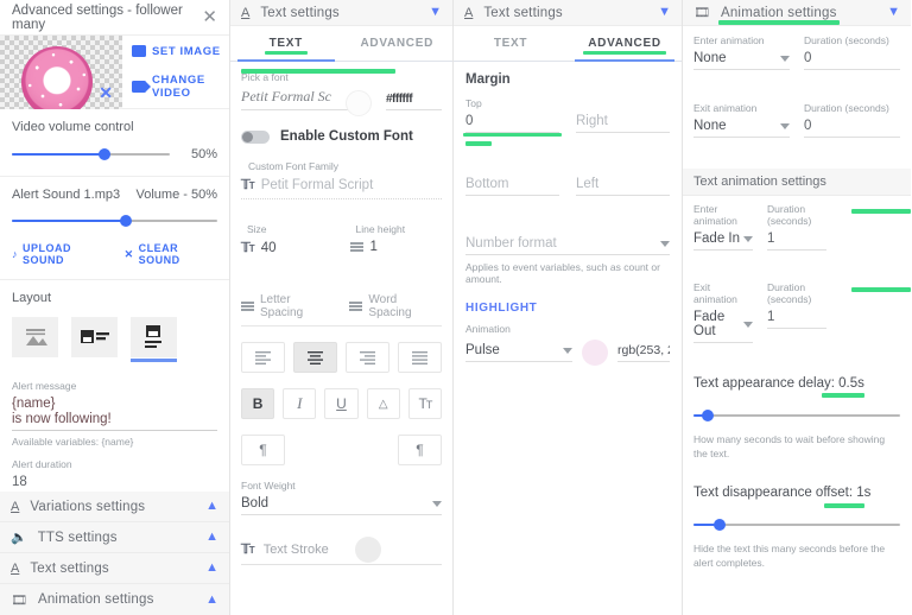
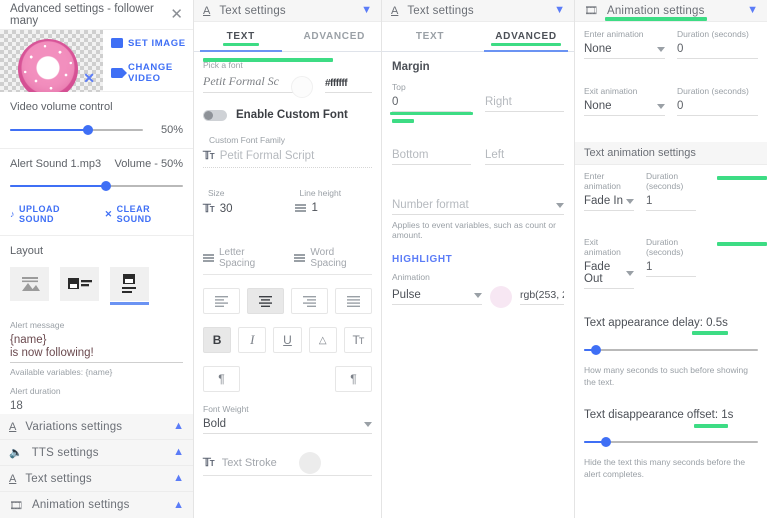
  Advanced settings - follower many
  ✕
  ✕
  SET IMAGE
  CHANGE VIDEO
  Video volume control
  50%
  Alert Sound 1.mp3
  Volume - 50%
  ♪
  UPLOAD SOUND
  ✕
  CLEAR SOUND
  Layout
  Alert message
  {name}
  is now following!
  Available variables: {name}
  Alert duration
  18
  A
  Variations settings
  ▲
  🔈
  TTS settings
  ▲
  A
  Text settings
  ▲
  🎞
  Animation settings
  ▲
  A
  Text settings
  ▼
  TEXT
  ADVANCED
  Pick a font
  Petit Formal Sc
  #ffffff
  Enable Custom Font
  Custom Font Family
  𝕋T
  Petit Formal Script
  Size
  𝕋T
- 40
+ 30
  Line height
  1
  Letter Spacing
  Word Spacing
  B
  I
  U
  △
  TT
  ¶
  ¶
  Font Weight
  Bold
  𝕋T
  Text Stroke
  A
  Text settings
  ▼
  TEXT
  ADVANCED
  Margin
  Top
  0
  Right
  Bottom
  Left
  Number format
  Applies to event variables, such as count or amount.
  HIGHLIGHT
  Animation
  Pulse
  🎞
  Animation settings
  ▼
  Enter animation
  None
  Duration (seconds)
  0
  Exit animation
  None
  Duration (seconds)
  0
  Text animation settings
  Enter animation
  Fade In
  Duration (seconds)
  1
  Exit animation
  Fade Out
  Duration (seconds)
  1
  Text appearance delay: 0.5s
- How many seconds to wait before showing the text.
+ How many seconds to such before showing the text.
  Text disappearance offset: 1s
  Hide the text this many seconds before the alert completes.
